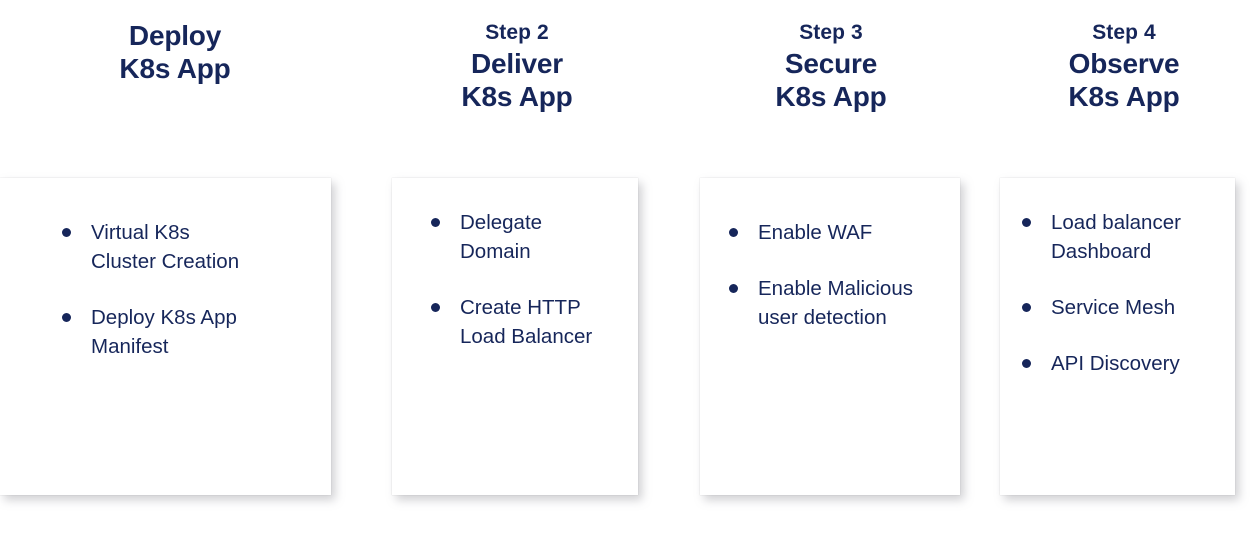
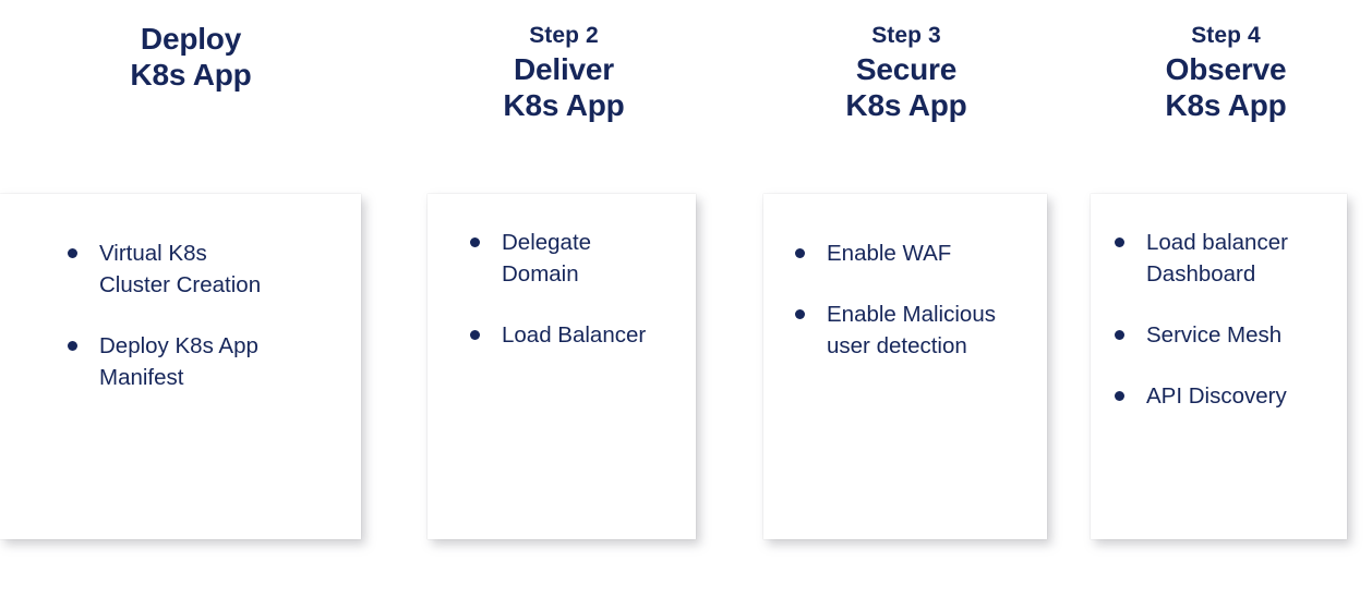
  Deploy
  K8s App
  Virtual K8s
  Cluster Creation
  Deploy K8s App
  Manifest
  Step 2
  Deliver
  K8s App
  Delegate
  Domain
- Create HTTP
  Load Balancer
  Step 3
  Secure
  K8s App
  Enable WAF
  Enable Malicious
  user detection
  Step 4
  Observe
  K8s App
  Load balancer
  Dashboard
  Service Mesh
  API Discovery
